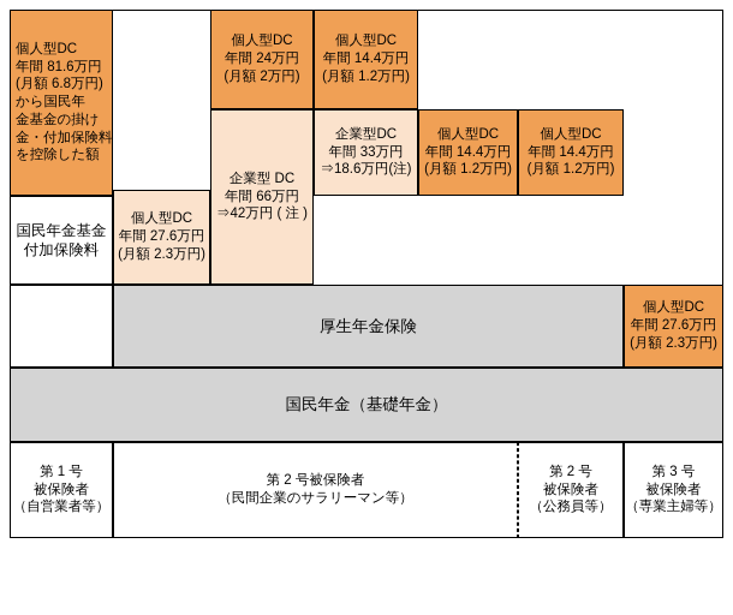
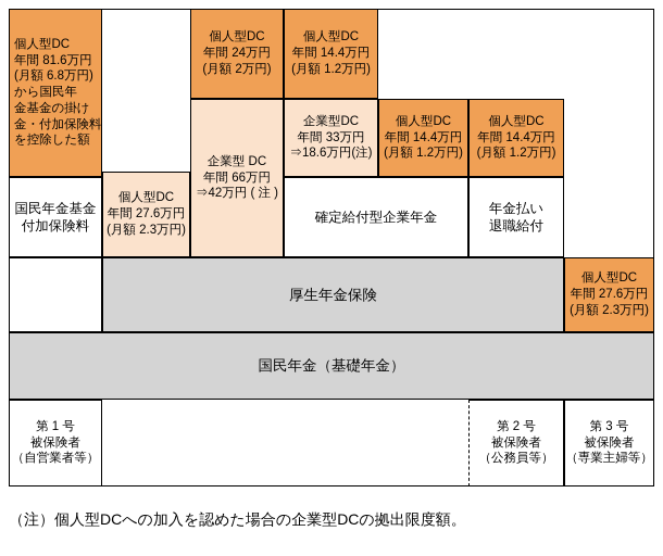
  個人型DC
  年間 81.6万円
  (月額 6.8万円)
  から国民年
  金基金の掛け
  金・付加保険料
  を控除した額
  国民年金基金
  付加保険料
  個人型DC
  年間 27.6万円
  (月額 2.3万円)
  個人型DC
  年間 24万円
  (月額 2万円)
  企業型 DC
  年間 66万円
  ⇒42万円 ( 注 )
  個人型DC
  年間 14.4万円
  (月額 1.2万円)
  企業型DC
  年間 33万円
  ⇒18.6万円(注)
+ 確定給付型企業年金
  個人型DC
  年間 14.4万円
  (月額 1.2万円)
  個人型DC
  年間 14.4万円
  (月額 1.2万円)
+ 年金払い
+ 退職給付
  厚生年金保険
  個人型DC
  年間 27.6万円
  (月額 2.3万円)
  国民年金（基礎年金）
  第 1 号
  被保険者
  （自営業者等）
- 第 2 号被保険者
- （民間企業のサラリーマン等）
  第 2 号
  被保険者
  （公務員等）
  第 3 号
  被保険者
  （専業主婦等）
+ （注）個人型DCへの加入を認めた場合の企業型DCの拠出限度額。
